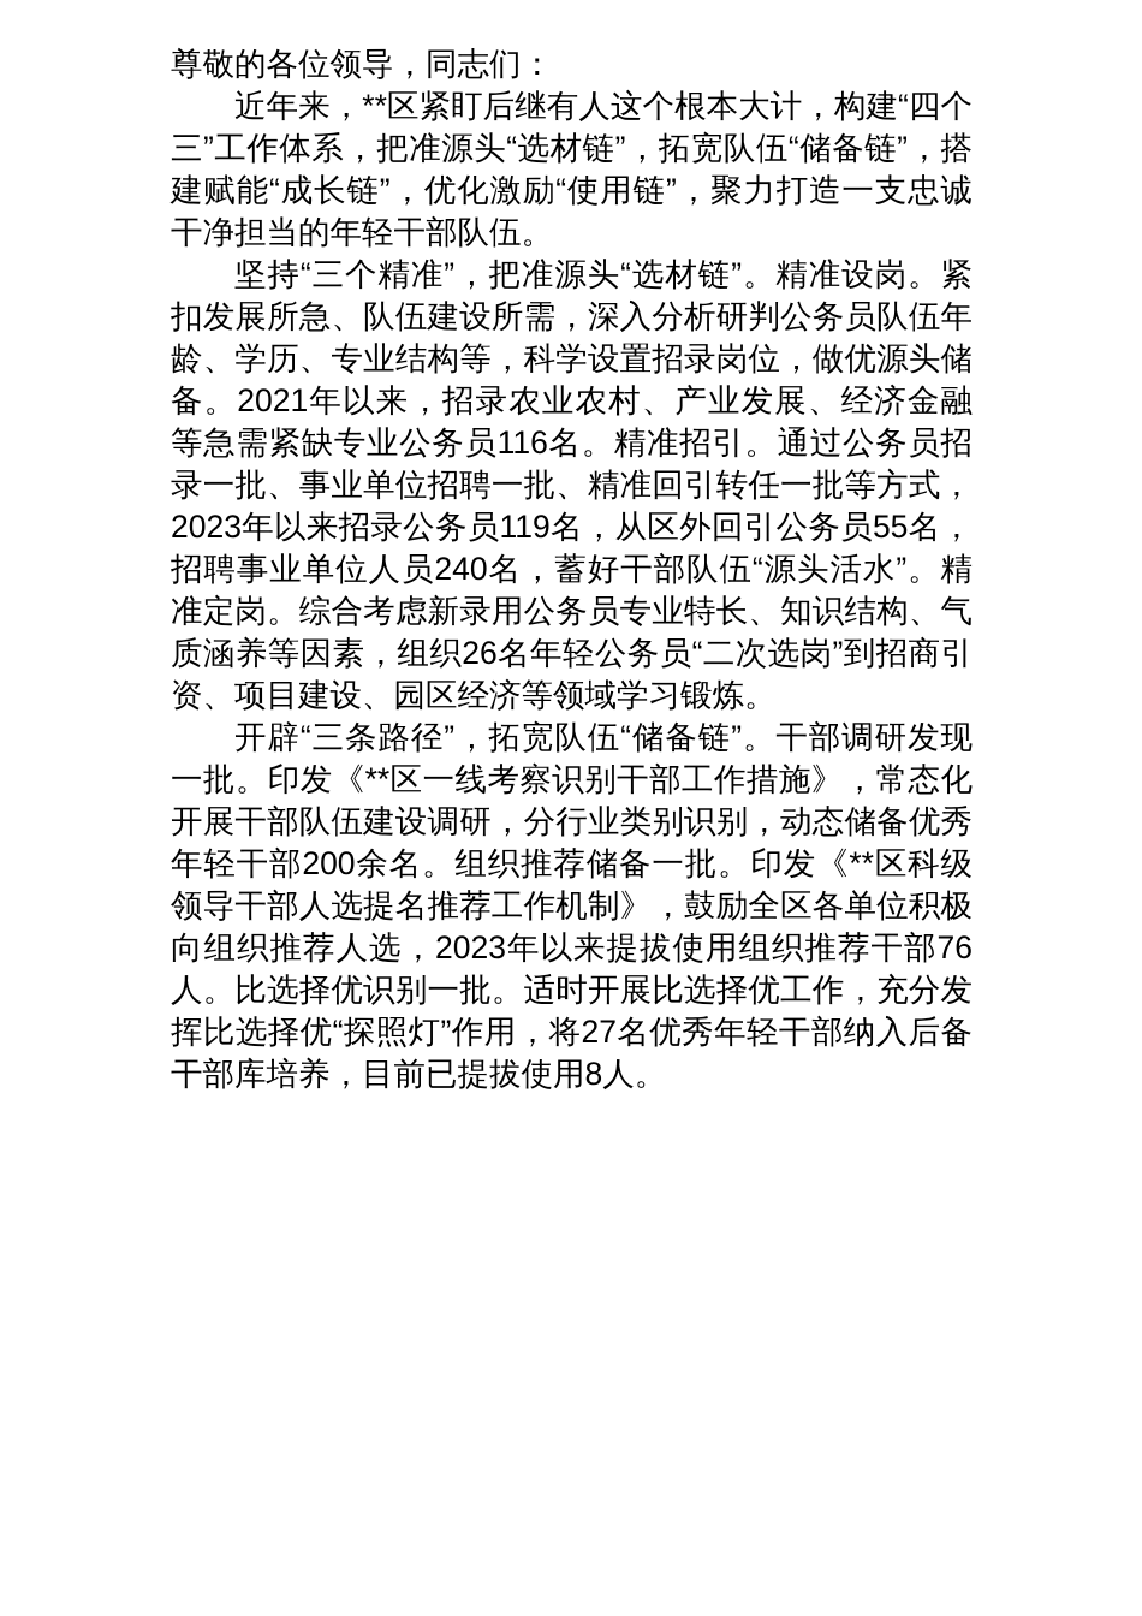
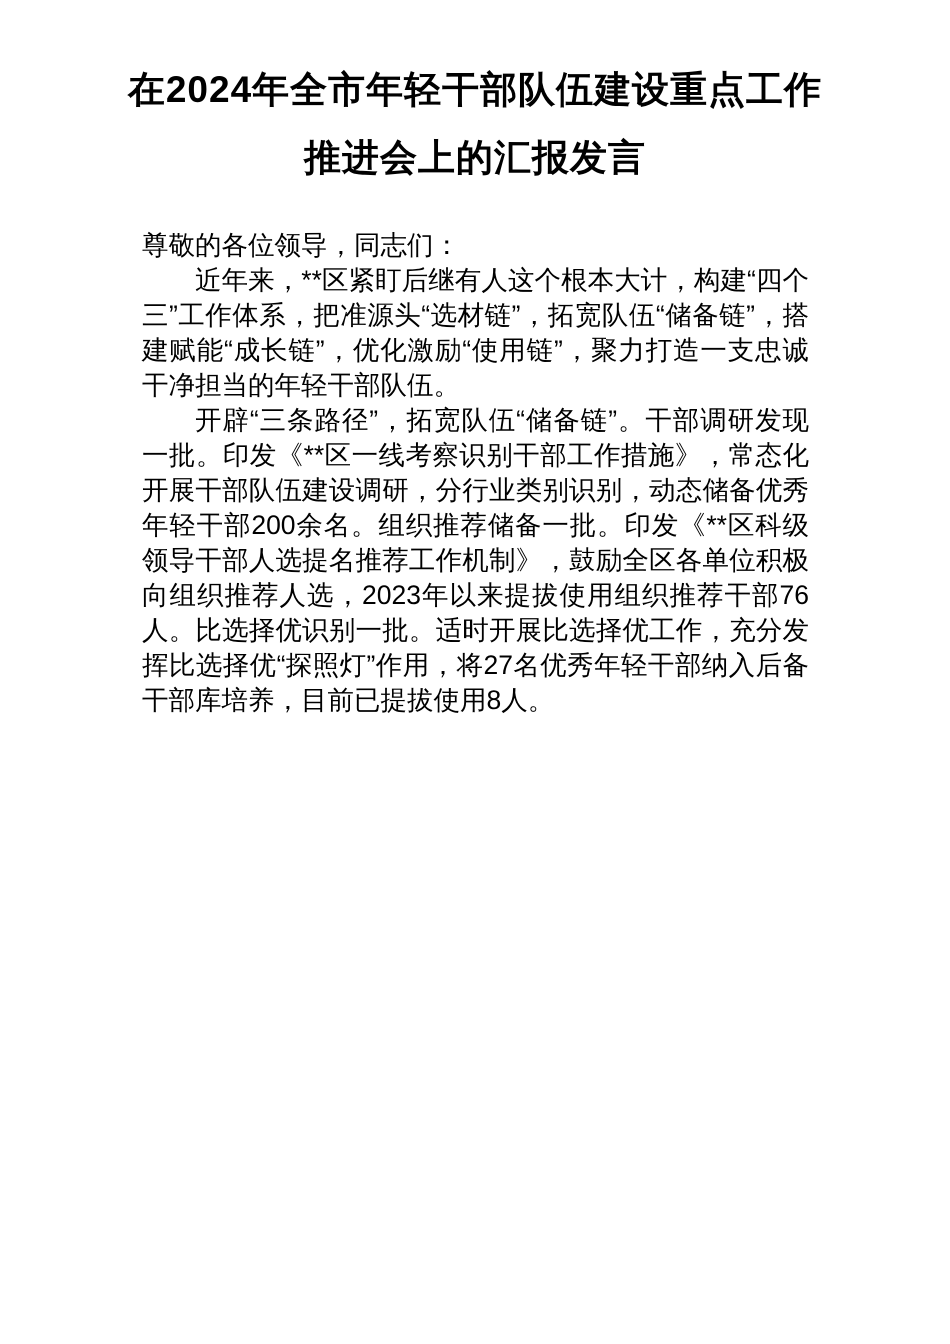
+ 在2024年全市年轻干部队伍建设重点工作
+ 推进会上的汇报发言
  尊敬的各位领导，同志们：
  近年来，**区紧盯后继有人这个根本大计，构建“四个三”工作体系，把准源头“选材链”，拓宽队伍“储备链”，搭建赋能“成长链”，优化激励“使用链”，聚力打造一支忠诚干净担当的年轻干部队伍。
- 坚持“三个精准”，把准源头“选材链”。精准设岗。紧扣发展所急、队伍建设所需，深入分析研判公务员队伍年龄、学历、专业结构等，科学设置招录岗位，做优源头储备。2021年以来，招录农业农村、产业发展、经济金融等急需紧缺专业公务员116名。精准招引。通过公务员招录一批、事业单位招聘一批、精准回引转任一批等方式，2023年以来招录公务员119名，从区外回引公务员55名，招聘事业单位人员240名，蓄好干部队伍“源头活水”。精准定岗。综合考虑新录用公务员专业特长、知识结构、气质涵养等因素，组织26名年轻公务员“二次选岗”到招商引资、项目建设、园区经济等领域学习锻炼。
  开辟“三条路径”，拓宽队伍“储备链”。干部调研发现一批。印发《**区一线考察识别干部工作措施》，常态化开展干部队伍建设调研，分行业类别识别，动态储备优秀年轻干部200余名。组织推荐储备一批。印发《**区科级领导干部人选提名推荐工作机制》，鼓励全区各单位积极向组织推荐人选，2023年以来提拔使用组织推荐干部76人。比选择优识别一批。适时开展比选择优工作，充分发挥比选择优“探照灯”作用，将27名优秀年轻干部纳入后备干部库培养，目前已提拔使用8人。
